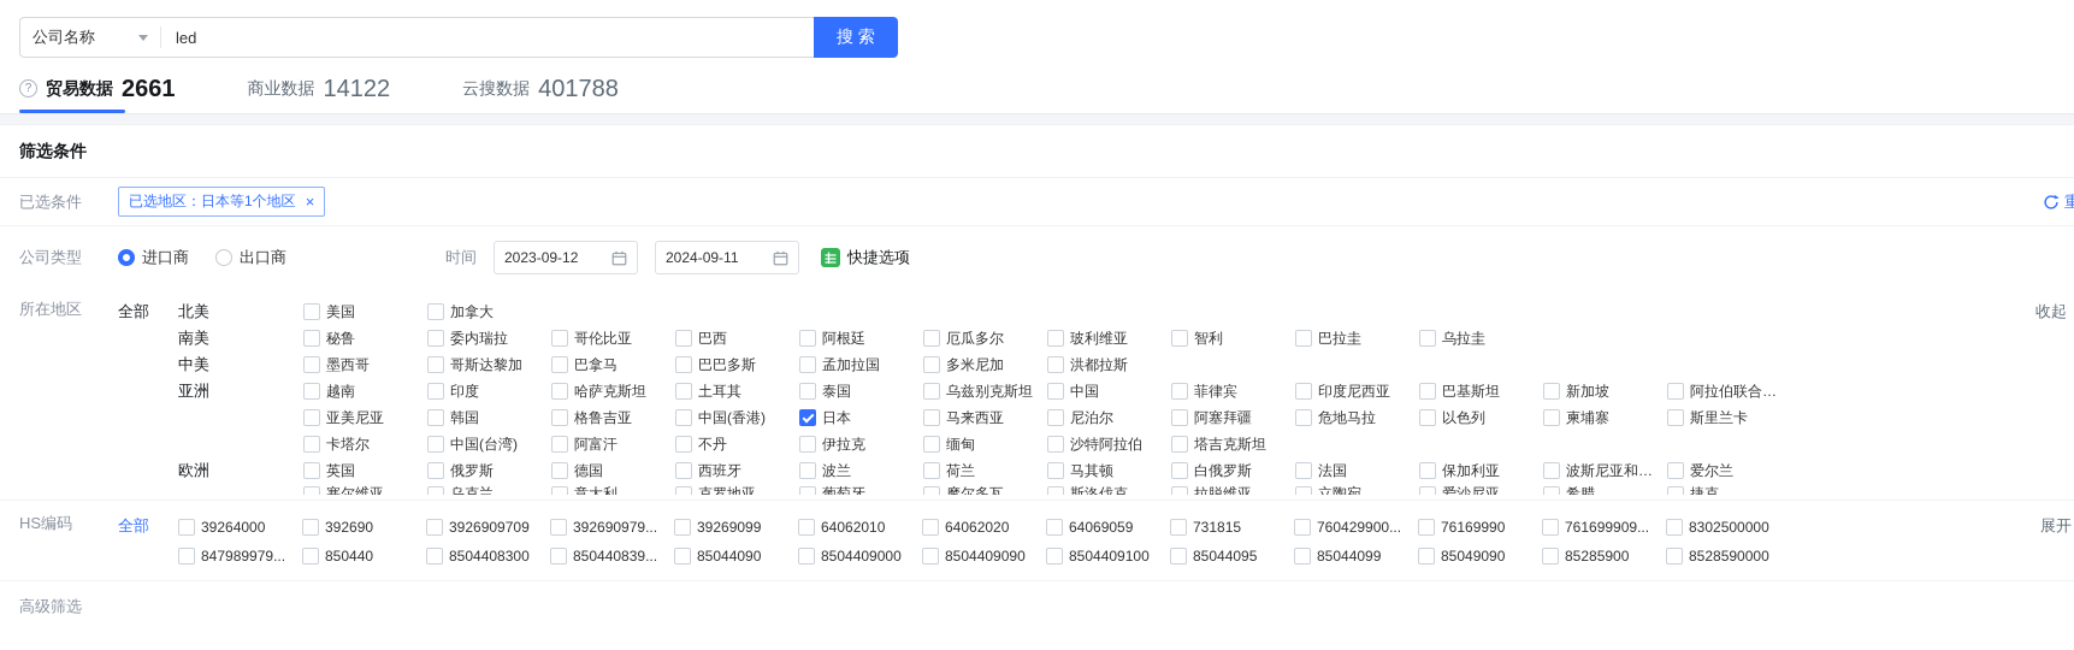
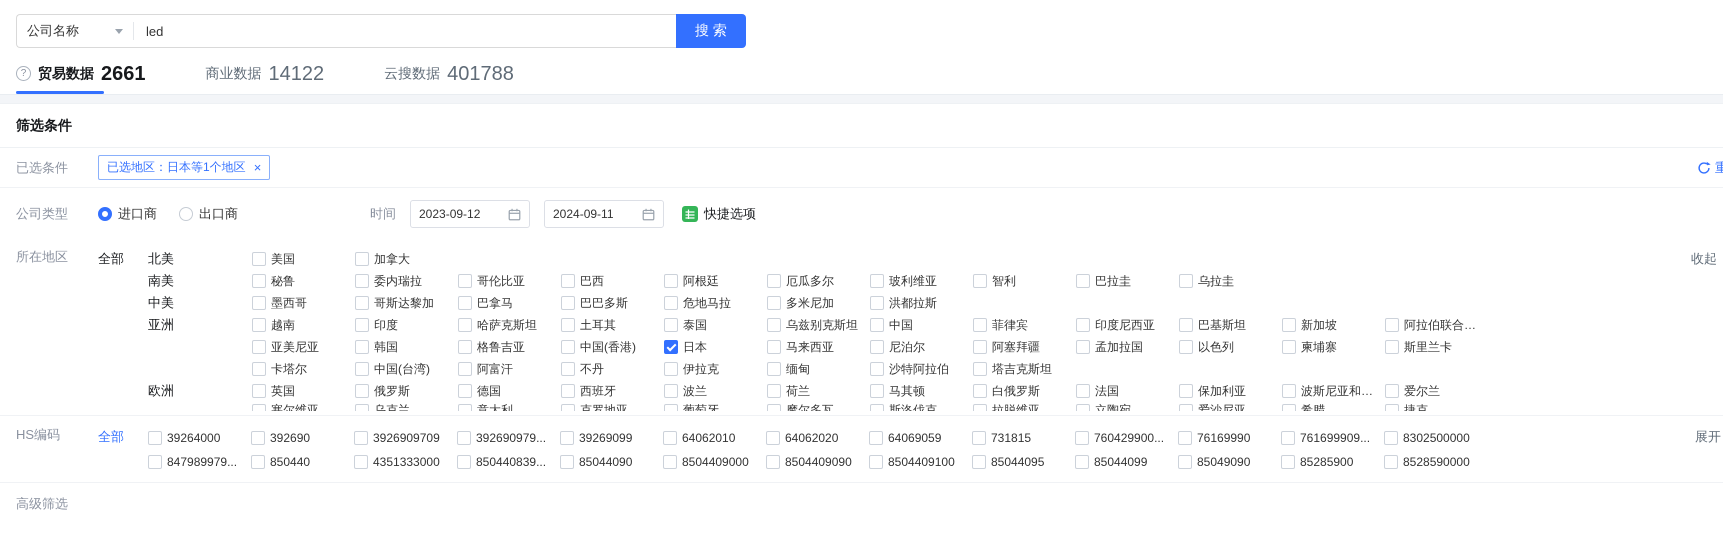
  公司名称
  led
  搜 索
  ?
  贸易数据
  2661
  商业数据
  14122
  云搜数据
  401788
  筛选条件
  已选条件
  已选地区：日本等1个地区
  ×
  公司类型
  进口商
  出口商
  时间
  2023-09-12
  2024-09-11
  快捷选项
  所在地区
  全部
  北美
  美国
  加拿大
  南美
  秘鲁
  委内瑞拉
  哥伦比亚
  巴西
  阿根廷
  厄瓜多尔
  玻利维亚
  智利
  巴拉圭
  乌拉圭
  中美
  墨西哥
  哥斯达黎加
  巴拿马
  巴巴多斯
- 孟加拉国
+ 危地马拉
  多米尼加
  洪都拉斯
  亚洲
  越南
  印度
  哈萨克斯坦
  土耳其
  泰国
  乌兹别克斯坦
  中国
  菲律宾
  印度尼西亚
  巴基斯坦
  新加坡
  阿拉伯联合酋
  亚美尼亚
  韩国
  格鲁吉亚
  中国(香港)
  日本
  马来西亚
  尼泊尔
  阿塞拜疆
- 危地马拉
+ 孟加拉国
  以色列
  柬埔寨
  斯里兰卡
  卡塔尔
  中国(台湾)
  阿富汗
  不丹
  伊拉克
  缅甸
  沙特阿拉伯
  塔吉克斯坦
  欧洲
  英国
  俄罗斯
  德国
  西班牙
  波兰
  荷兰
  马其顿
  白俄罗斯
  法国
  保加利亚
  爱尔兰
  塞尔维亚
  乌克兰
  意大利
  克罗地亚
  葡萄牙
  摩尔多瓦
  斯洛伐克
  拉脱维亚
  立陶宛
  爱沙尼亚
  希腊
  捷克
  收起
  HS编码
  全部
  39264000
  392690
  3926909709
  392690979...
  39269099
  64062010
  64062020
  64069059
  731815
  760429900...
  76169990
  761699909...
  8302500000
  847989979...
  850440
- 8504408300
+ 4351333000
  850440839...
  85044090
  8504409000
  8504409090
  8504409100
  85044095
  85044099
  85049090
  85285900
  8528590000
  展开
  高级筛选
